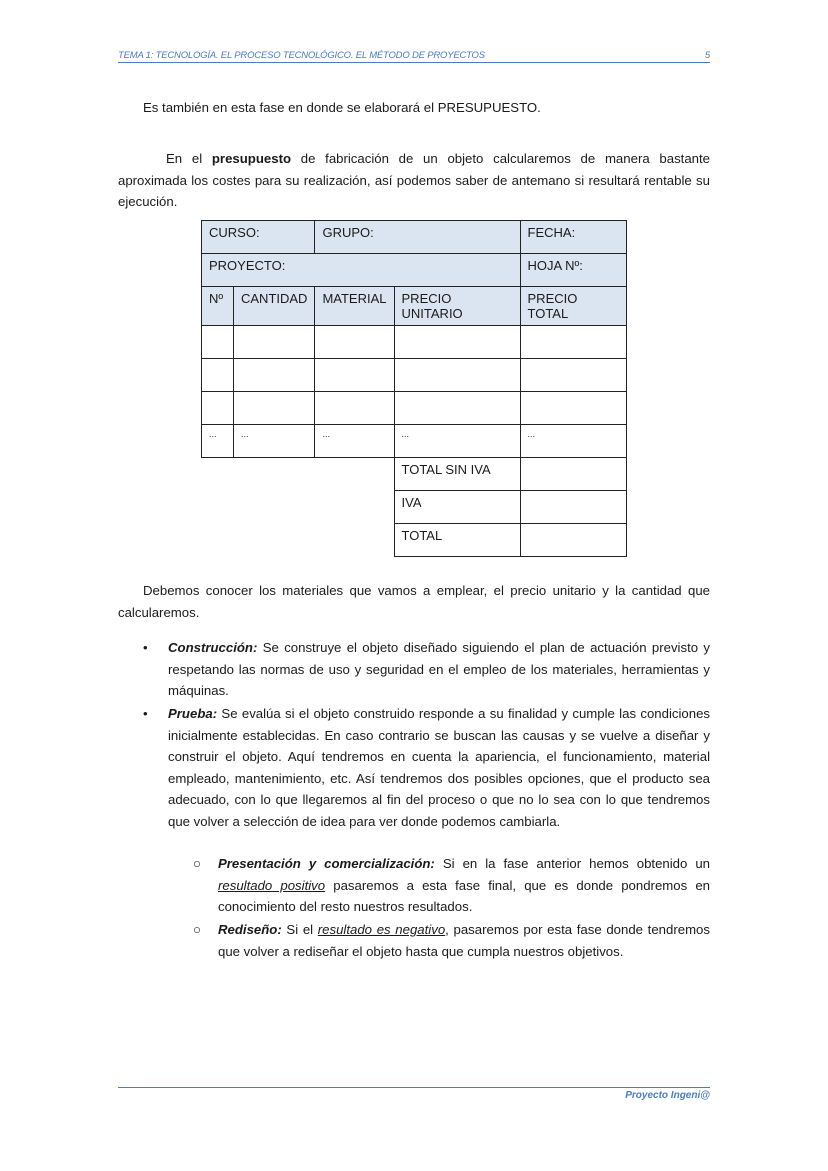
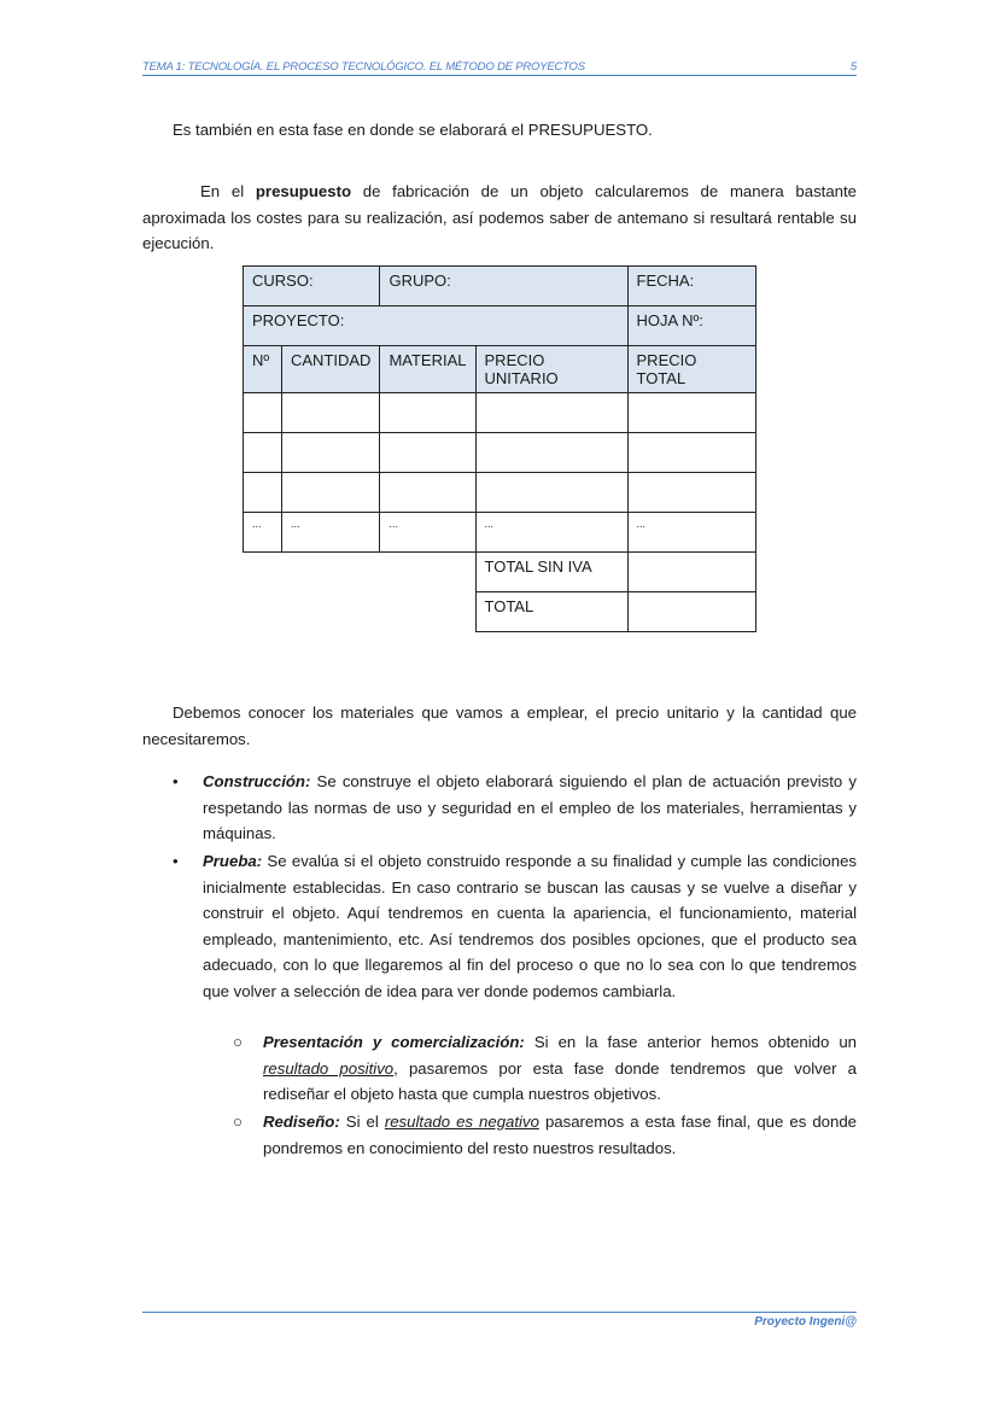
  TEMA 1: TECNOLOGÍA. EL PROCESO TECNOLÓGICO. EL MÉTODO DE PROYECTOS
  5
  Es también en esta fase en donde se elaborará el PRESUPUESTO.
  En el presupuesto de fabricación de un objeto calcularemos de manera bastante aproximada los costes para su realización, así podemos saber de antemano si resultará rentable su ejecución.
  CURSO:	GRUPO:	FECHA:
  PROYECTO:	HOJA Nº:
  Nº	CANTIDAD	MATERIAL	PRECIO UNITARIO	PRECIO TOTAL
  ...	...	...	...	...
  	TOTAL SIN IVA
- 	IVA
  	TOTAL
- Debemos conocer los materiales que vamos a emplear, el precio unitario y la cantidad que calcularemos.
+ Debemos conocer los materiales que vamos a emplear, el precio unitario y la cantidad que necesitaremos.
  •
- Construcción: Se construye el objeto diseñado siguiendo el plan de actuación previsto y respetando las normas de uso y seguridad en el empleo de los materiales, herramientas y máquinas.
+ Construcción: Se construye el objeto elaborará siguiendo el plan de actuación previsto y respetando las normas de uso y seguridad en el empleo de los materiales, herramientas y máquinas.
  •
  Prueba: Se evalúa si el objeto construido responde a su finalidad y cumple las condiciones inicialmente establecidas. En caso contrario se buscan las causas y se vuelve a diseñar y construir el objeto. Aquí tendremos en cuenta la apariencia, el funcionamiento, material empleado, mantenimiento, etc. Así tendremos dos posibles opciones, que el producto sea adecuado, con lo que llegaremos al fin del proceso o que no lo sea con lo que tendremos que volver a selección de idea para ver donde podemos cambiarla.
  ○
- Presentación y comercialización: Si en la fase anterior hemos obtenido un resultado positivo pasaremos a esta fase final, que es donde pondremos en conocimiento del resto nuestros resultados.
+ Presentación y comercialización: Si en la fase anterior hemos obtenido un resultado positivo, pasaremos por esta fase donde tendremos que volver a rediseñar el objeto hasta que cumpla nuestros objetivos.
  ○
- Rediseño: Si el resultado es negativo, pasaremos por esta fase donde tendremos que volver a rediseñar el objeto hasta que cumpla nuestros objetivos.
+ Rediseño: Si el resultado es negativo pasaremos a esta fase final, que es donde pondremos en conocimiento del resto nuestros resultados.
  Proyecto Ingeni@
